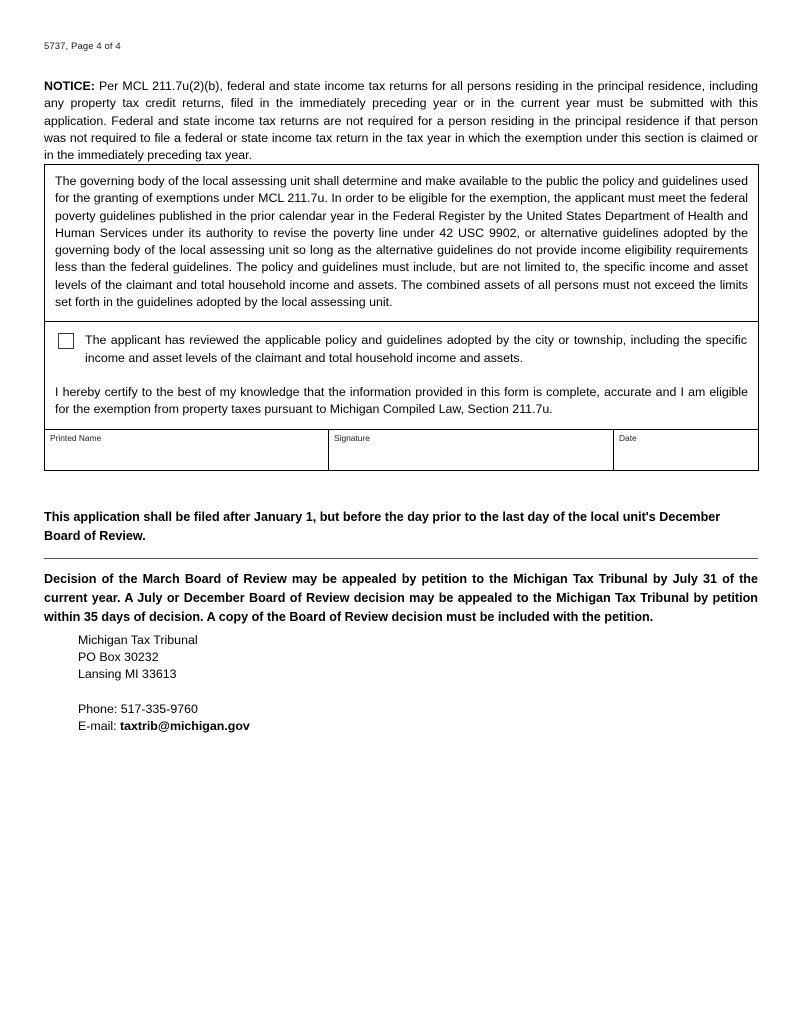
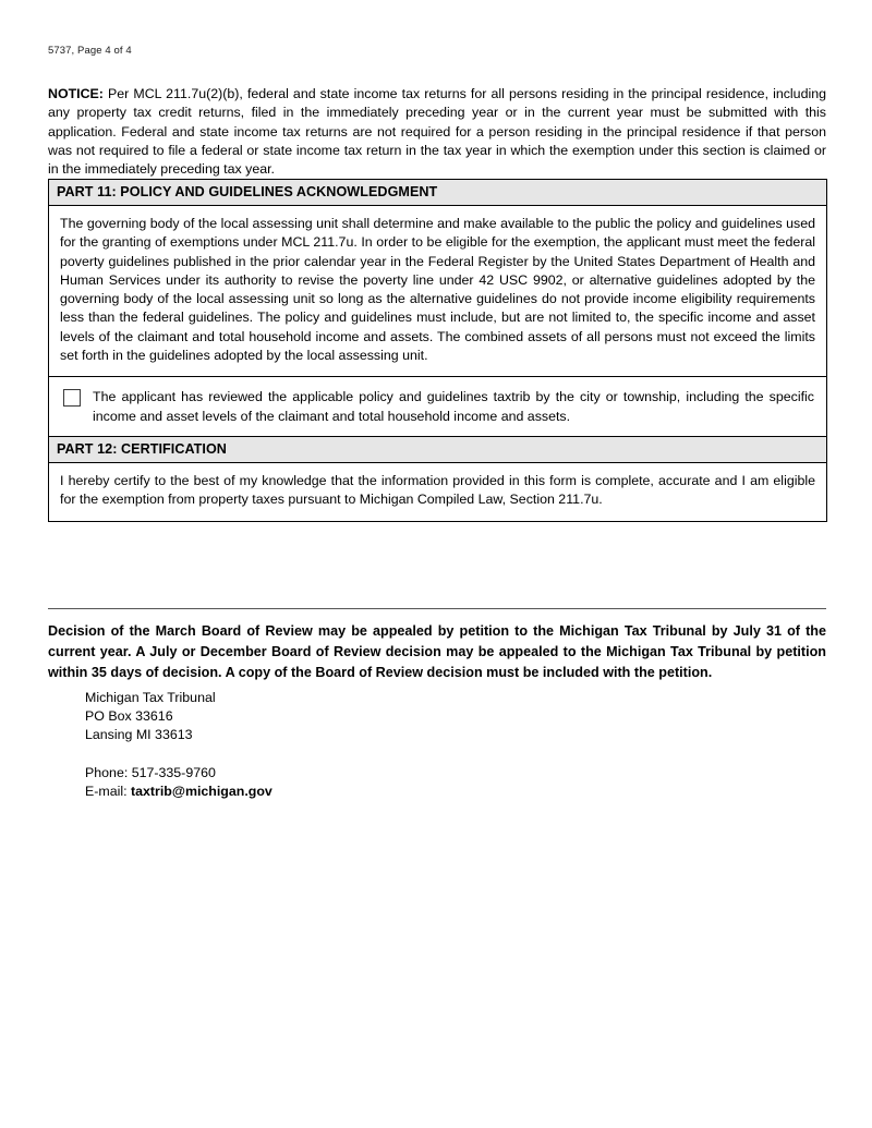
  5737, Page 4 of 4
  NOTICE: Per MCL 211.7u(2)(b), federal and state income tax returns for all persons residing in the principal residence, including any property tax credit returns, filed in the immediately preceding year or in the current year must be submitted with this application. Federal and state income tax returns are not required for a person residing in the principal residence if that person was not required to file a federal or state income tax return in the tax year in which the exemption under this section is claimed or in the immediately preceding tax year.
+ PART 11: POLICY AND GUIDELINES ACKNOWLEDGMENT
  The governing body of the local assessing unit shall determine and make available to the public the policy and guidelines used for the granting of exemptions under MCL 211.7u. In order to be eligible for the exemption, the applicant must meet the federal poverty guidelines published in the prior calendar year in the Federal Register by the United States Department of Health and Human Services under its authority to revise the poverty line under 42 USC 9902, or alternative guidelines adopted by the governing body of the local assessing unit so long as the alternative guidelines do not provide income eligibility requirements less than the federal guidelines. The policy and guidelines must include, but are not limited to, the specific income and asset levels of the claimant and total household income and assets. The combined assets of all persons must not exceed the limits set forth in the guidelines adopted by the local assessing unit.
- The applicant has reviewed the applicable policy and guidelines adopted by the city or township, including the specific income and asset levels of the claimant and total household income and assets.
+ The applicant has reviewed the applicable policy and guidelines taxtrib by the city or township, including the specific income and asset levels of the claimant and total household income and assets.
+ PART 12: CERTIFICATION
  I hereby certify to the best of my knowledge that the information provided in this form is complete, accurate and I am eligible for the exemption from property taxes pursuant to Michigan Compiled Law, Section 211.7u.
- Printed Name
- Signature
- Date
- This application shall be filed after January 1, but before the day prior to the last day of the local unit's December Board of Review.
  Decision of the March Board of Review may be appealed by petition to the Michigan Tax Tribunal by July 31 of the current year. A July or December Board of Review decision may be appealed to the Michigan Tax Tribunal by petition within 35 days of decision. A copy of the Board of Review decision must be included with the petition.
  Michigan Tax Tribunal
- PO Box 30232
+ PO Box 33616
  Lansing MI 33613
  Phone: 517-335-9760
  E-mail: taxtrib@michigan.gov
